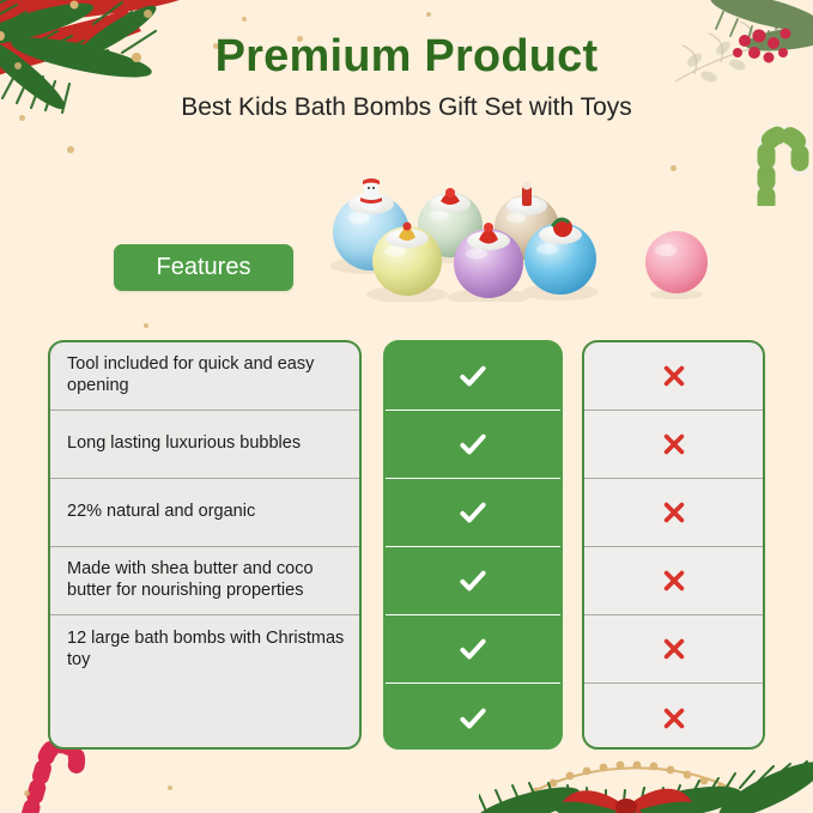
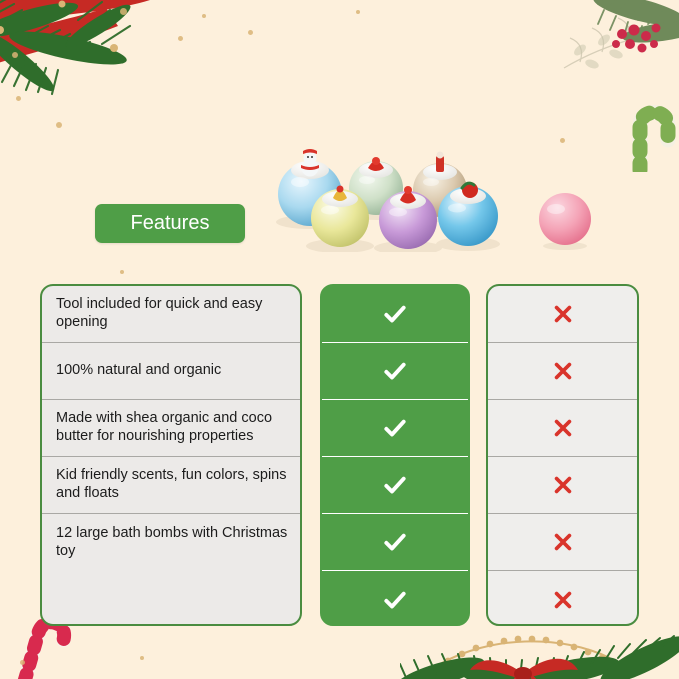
- Premium Product
- Best Kids Bath Bombs Gift Set with Toys
  Features
  Tool included for quick and easy opening
- Long lasting luxurious bubbles
- 22% natural and organic
+ 100% natural and organic
- Made with shea butter and coco butter for nourishing properties
+ Made with shea organic and coco butter for nourishing properties
+ Kid friendly scents, fun colors, spins and floats
  12 large bath bombs with Christmas toy
